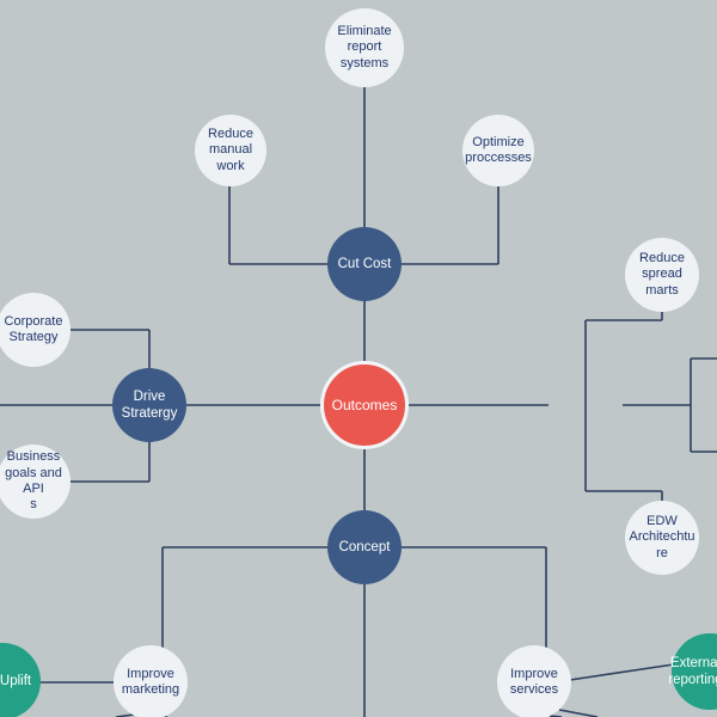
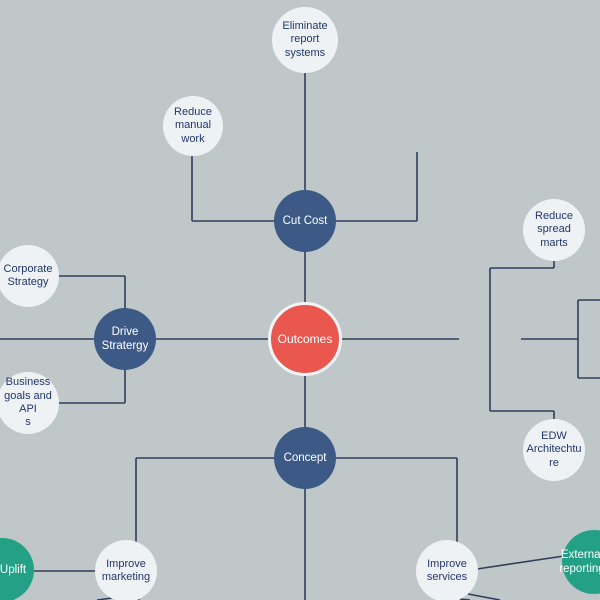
  Outcomes
  Cut Cost
  Drive
  Stratergy
  Concept
  Eliminate
  report
  systems
  Reduce
  manual work
- Optimize
- proccesses
  Corporate
  Strategy
  Business
  goals and API
  s
  Reduce
  spread marts
  EDW
  Architechture
  Improve
  marketing
  Improve
  services
  Uplift
  Externa
  reportin
